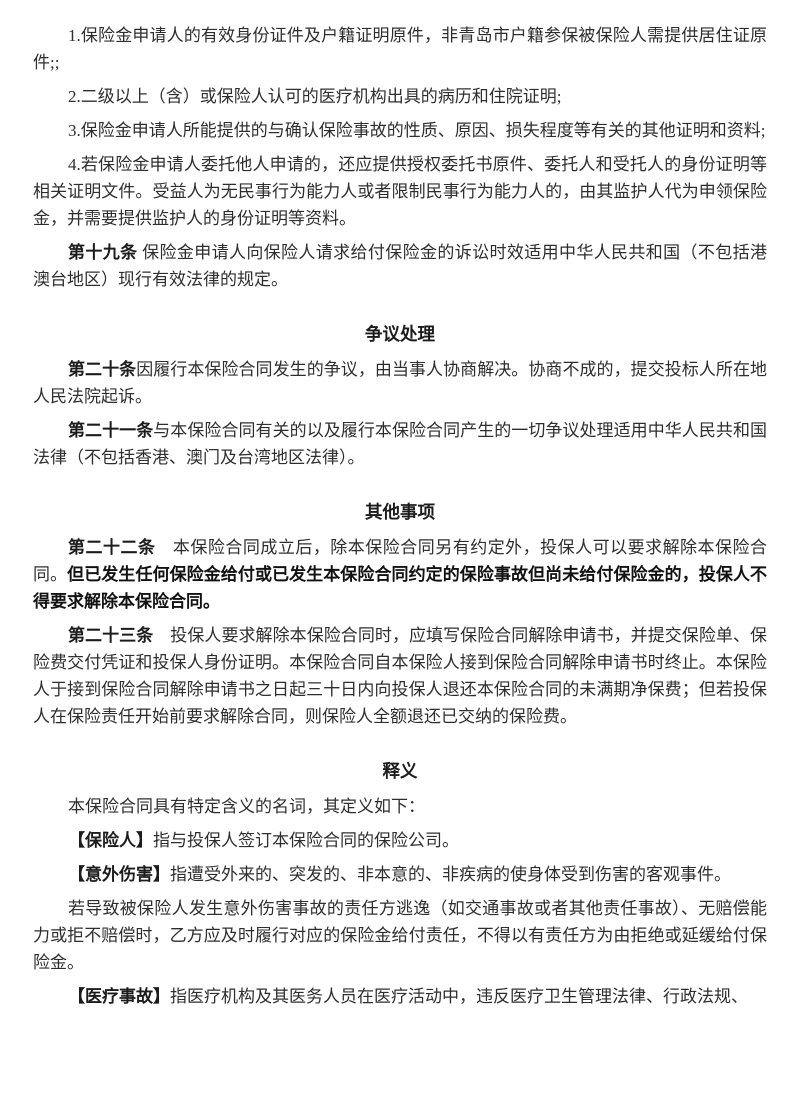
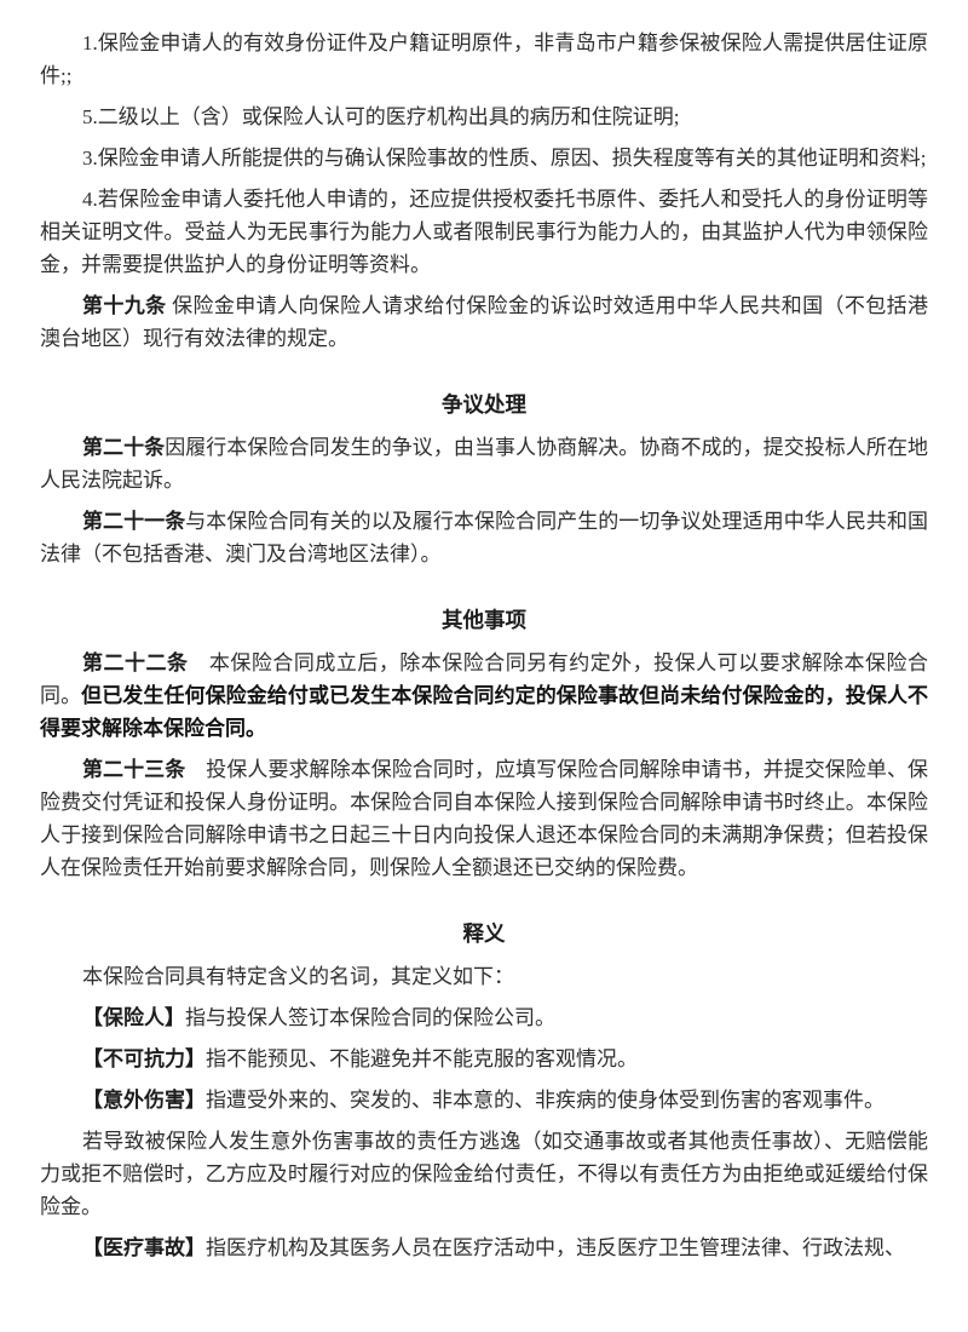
  1.保险金申请人的有效身份证件及户籍证明原件，非青岛市户籍参保被保险人需提供居住证原件;;
- 2.二级以上（含）或保险人认可的医疗机构出具的病历和住院证明;
+ 5.二级以上（含）或保险人认可的医疗机构出具的病历和住院证明;
  3.保险金申请人所能提供的与确认保险事故的性质、原因、损失程度等有关的其他证明和资料;
  4.若保险金申请人委托他人申请的，还应提供授权委托书原件、委托人和受托人的身份证明等相关证明文件。受益人为无民事行为能力人或者限制民事行为能力人的，由其监护人代为申领保险金，并需要提供监护人的身份证明等资料。
  第十九条 保险金申请人向保险人请求给付保险金的诉讼时效适用中华人民共和国（不包括港澳台地区）现行有效法律的规定。
  争议处理
  第二十条因履行本保险合同发生的争议，由当事人协商解决。协商不成的，提交投标人所在地人民法院起诉。
  第二十一条与本保险合同有关的以及履行本保险合同产生的一切争议处理适用中华人民共和国法律（不包括香港、澳门及台湾地区法律）。
  其他事项
  第二十二条 本保险合同成立后，除本保险合同另有约定外，投保人可以要求解除本保险合同。但已发生任何保险金给付或已发生本保险合同约定的保险事故但尚未给付保险金的，投保人不得要求解除本保险合同。
  第二十三条 投保人要求解除本保险合同时，应填写保险合同解除申请书，并提交保险单、保险费交付凭证和投保人身份证明。本保险合同自本保险人接到保险合同解除申请书时终止。本保险人于接到保险合同解除申请书之日起三十日内向投保人退还本保险合同的未满期净保费；但若投保人在保险责任开始前要求解除合同，则保险人全额退还已交纳的保险费。
  释义
  本保险合同具有特定含义的名词，其定义如下：
  【保险人】指与投保人签订本保险合同的保险公司。
+ 【不可抗力】指不能预见、不能避免并不能克服的客观情况。
  【意外伤害】指遭受外来的、突发的、非本意的、非疾病的使身体受到伤害的客观事件。
  若导致被保险人发生意外伤害事故的责任方逃逸（如交通事故或者其他责任事故）、无赔偿能力或拒不赔偿时，乙方应及时履行对应的保险金给付责任，不得以有责任方为由拒绝或延缓给付保险金。
  【医疗事故】指医疗机构及其医务人员在医疗活动中，违反医疗卫生管理法律、行政法规、
